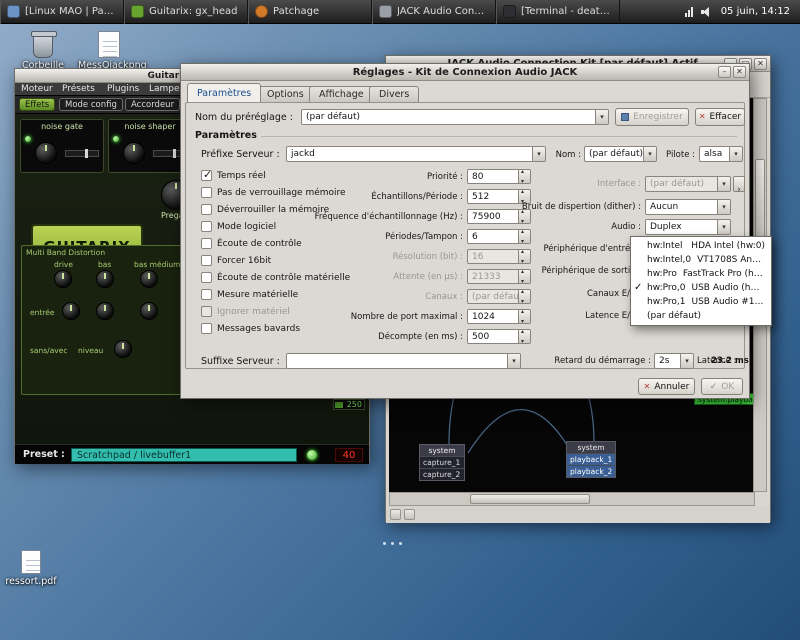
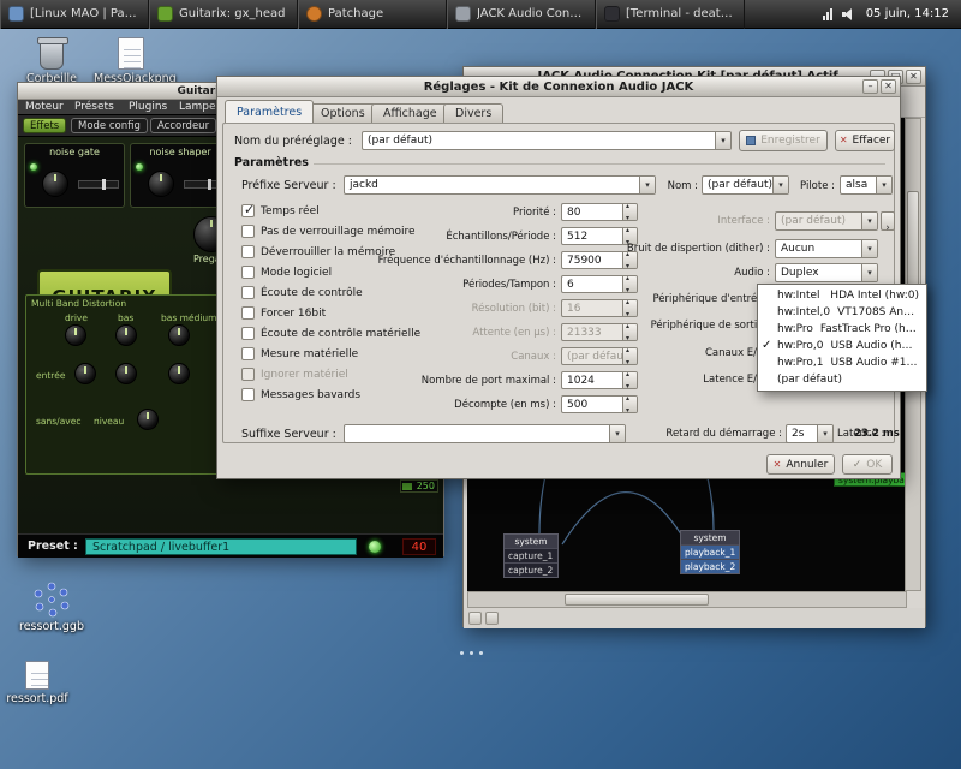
  Guitarix: gx_head
  Patchage
  05 juin, 14:12
  Corbeille
  MessQjackpng
+ ressort.ggb
  ressort.pdf
  Moteur
  Présets
  Plugins
  Lampe
  Effets
  Mode config
  Accordeur
  noise gate
  noise shaper
  Multi Band Distortion
  drive
  bas
  bas médium
  entrée
  sans/avec
  niveau
  250
  Preset :
  Scratchpad / livebuffer1
  40
  system
  capture_1
  capture_2
  system
  playback_1
  playback_2
  system:playba
  Réglages - Kit de Connexion Audio JACK
  Paramètres
  Options
  Affichage
  Divers
  Nom du préréglage :
  (par défaut)
  Enregistrer
  Effacer
  Paramètres
  Préfixe Serveur :
  jackd
  Nom :
  (par défaut)
  Pilote :
  alsa
  Temps réel
  Pas de verrouillage mémoire
  Déverrouiller la mémoire
  Mode logiciel
  Écoute de contrôle
  Forcer 16bit
  Écoute de contrôle matérielle
  Mesure matérielle
  Ignorer matériel
  Messages bavards
  Priorité :
  80
  Échantillons/Période :
  512
  Fréquence d'échantillonnage (Hz) :
  75900
  Périodes/Tampon :
  6
  Résolution (bit) :
  16
  Attente (en µs) :
  21333
  Canaux :
  (par défau
  Nombre de port maximal :
  1024
  Décompte (en ms) :
  500
  Interface :
  (par défaut)
  Bruit de dispertion (dither) :
  Aucun
  Audio :
  Duplex
  Périphérique d'entré
  Périphérique de sort
  Canaux E/
  Latence E/
  Suffixe Serveur :
  Retard du démarrage :
  2s
  Latence :
  23.2 ms
  Annuler
  OK
  hw:Intel
  HDA Intel (hw:0)
  hw:Intel,0
  hw:Pro
  FastTrack Pro (hw:
  hw:Pro,0
  USB Audio (hw:1
  hw:Pro,1
  (par défaut)
